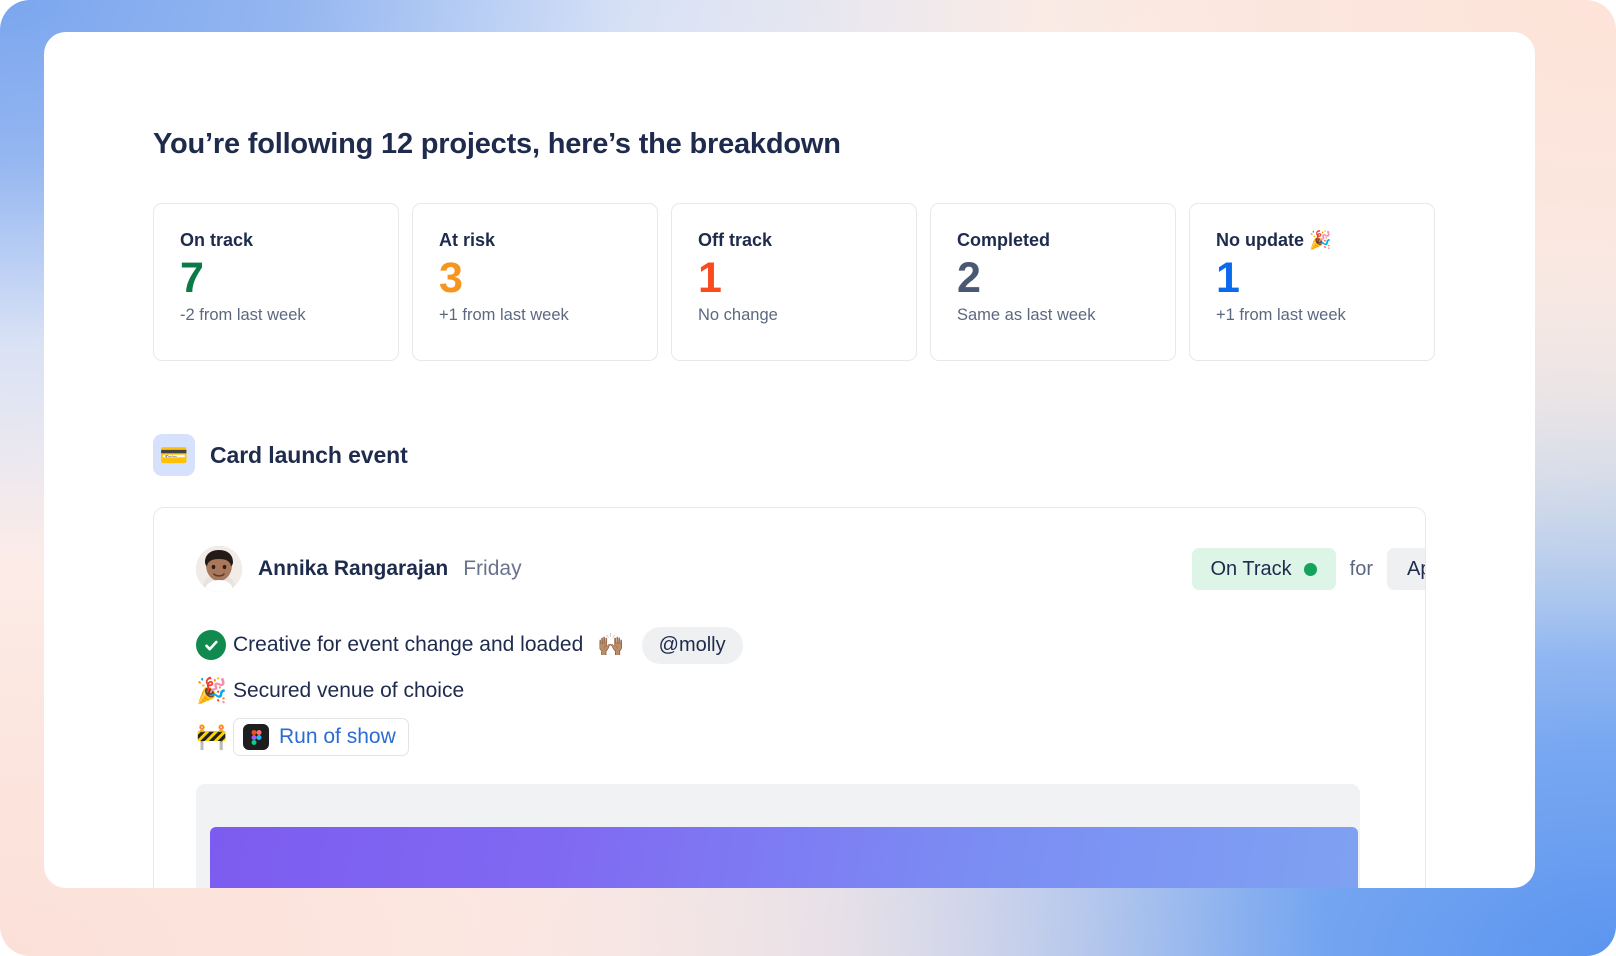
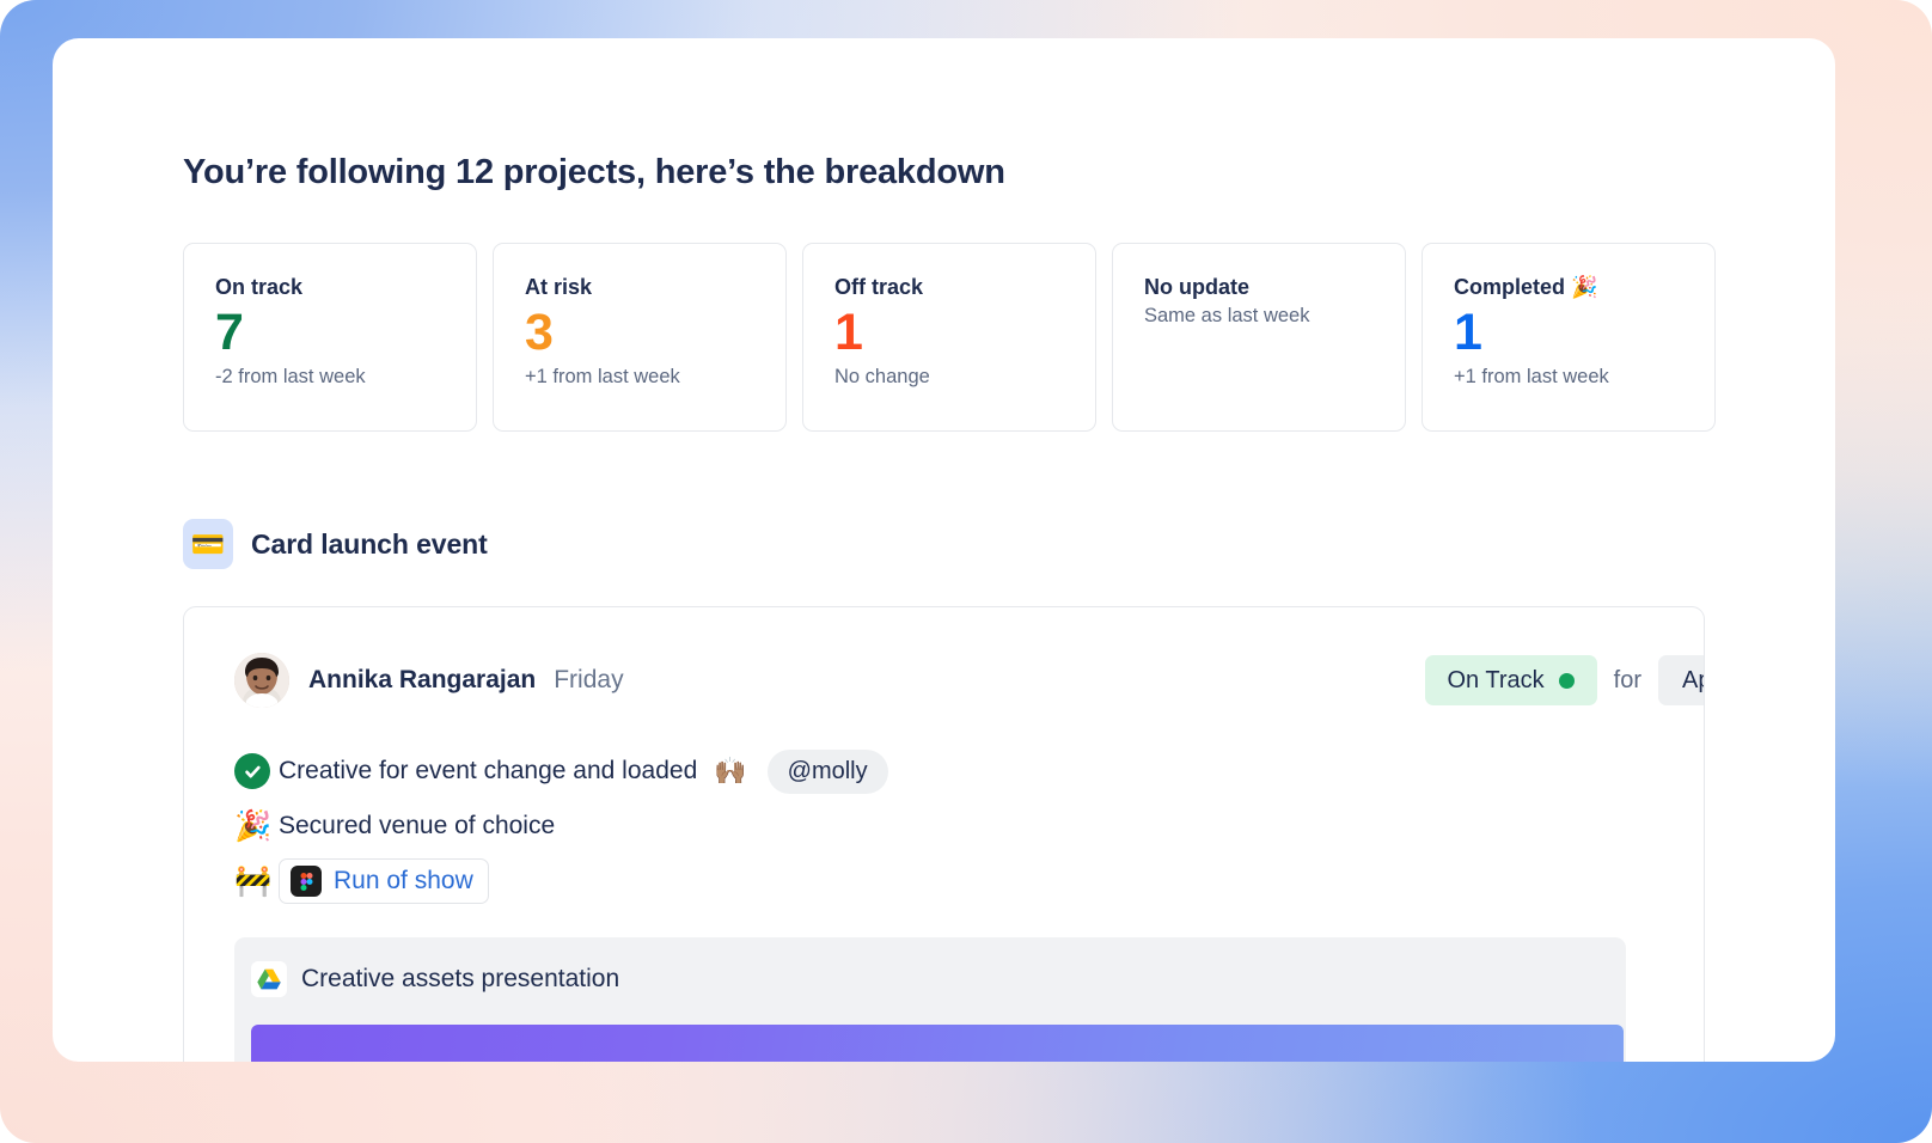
  You’re following 12 projects, here’s the breakdown
  On track
  7
  -2 from last week
  At risk
  3
  +1 from last week
  Off track
  1
  No change
- Completed
+ No update
- 2
  Same as last week
- No update
+ Completed
  🎉
  1
  +1 from last week
  💳
  Card launch event
  Annika Rangarajan
  Friday
  On Track
  for
  Creative for event change and loaded
  🙌🏽
  @molly
  🎉
  Secured venue of choice
  🚧
  Run of show
+ Creative assets presentation
